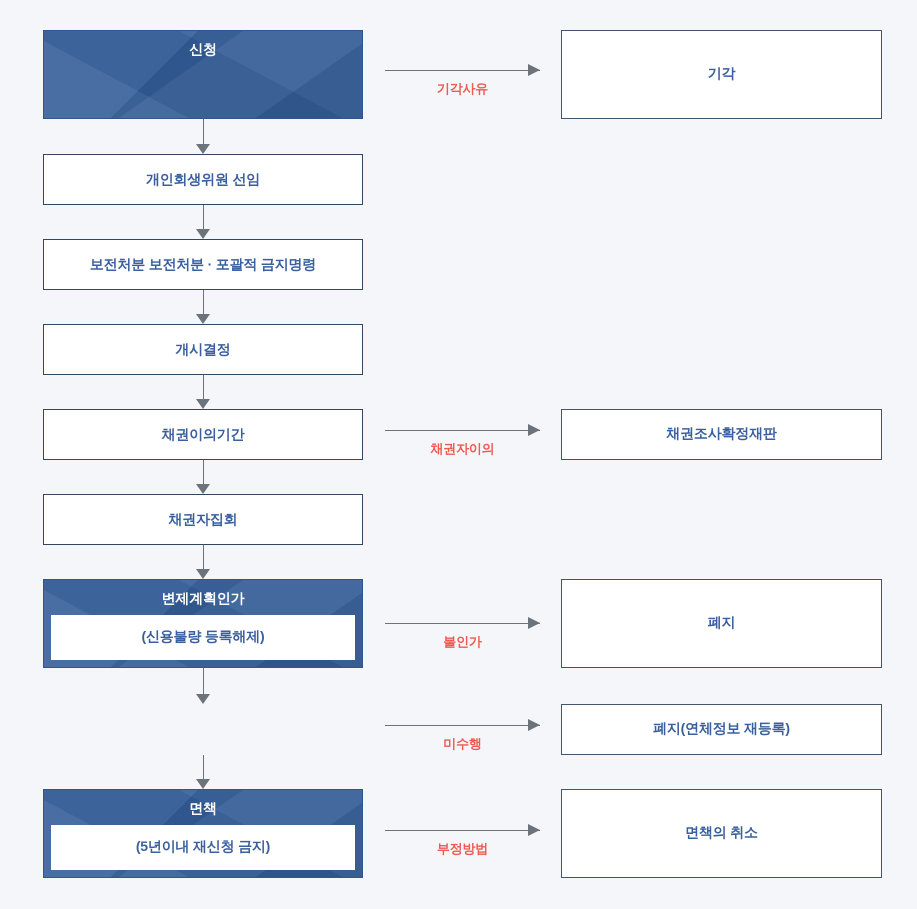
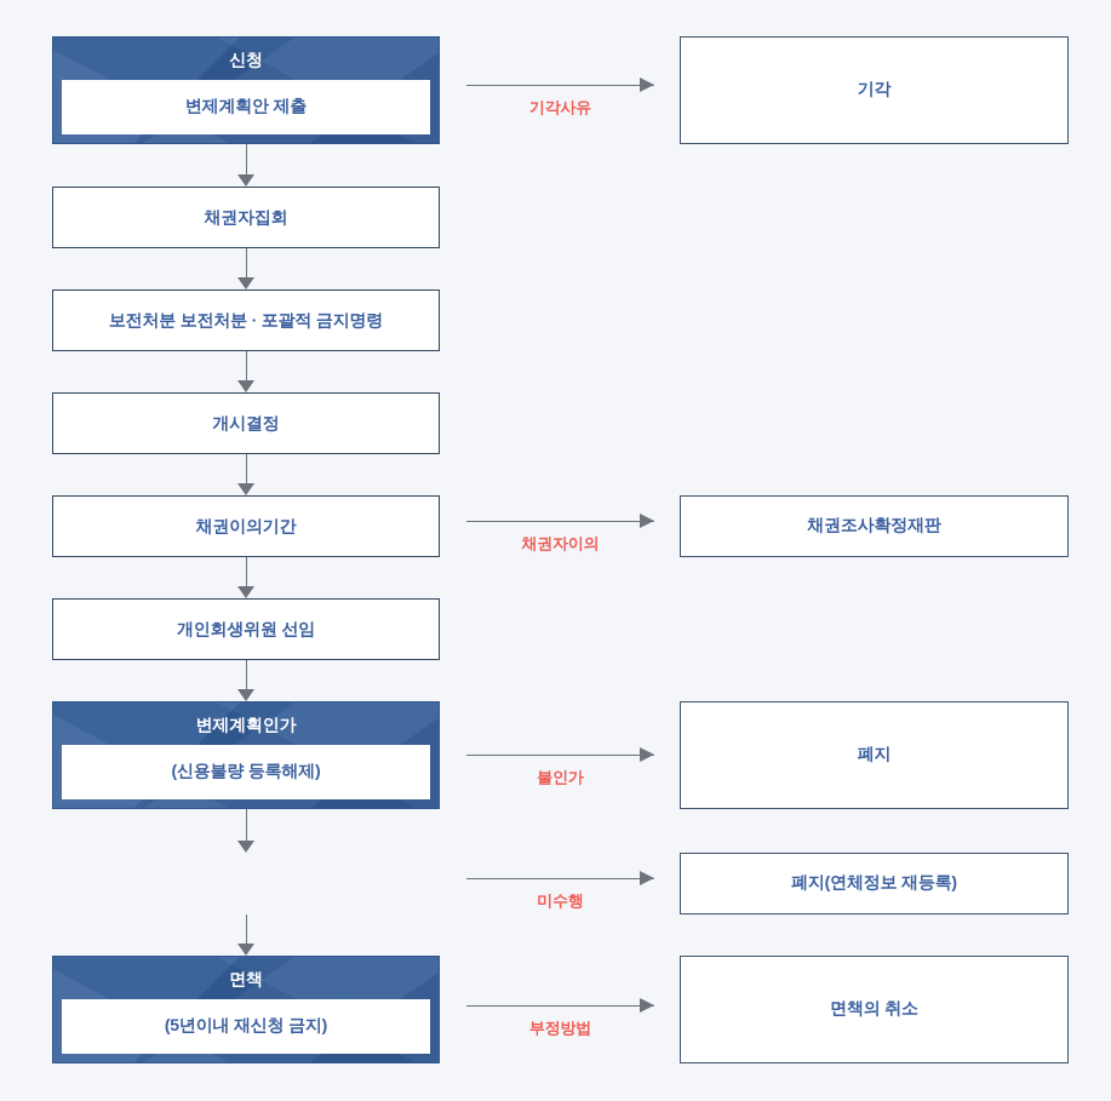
  신청
+ 변제계획안 제출
- 개인회생위원 선임
+ 채권자집회
  보전처분 보전처분 · 포괄적 금지명령
  개시결정
  채권이의기간
- 채권자집회
+ 개인회생위원 선임
  변제계획인가
  (신용불량 등록해제)
  면책
  (5년이내 재신청 금지)
  기각사유
  채권자이의
  불인가
  미수행
  부정방법
  기각
  채권조사확정재판
  폐지
  폐지(연체정보 재등록)
  면책의 취소
